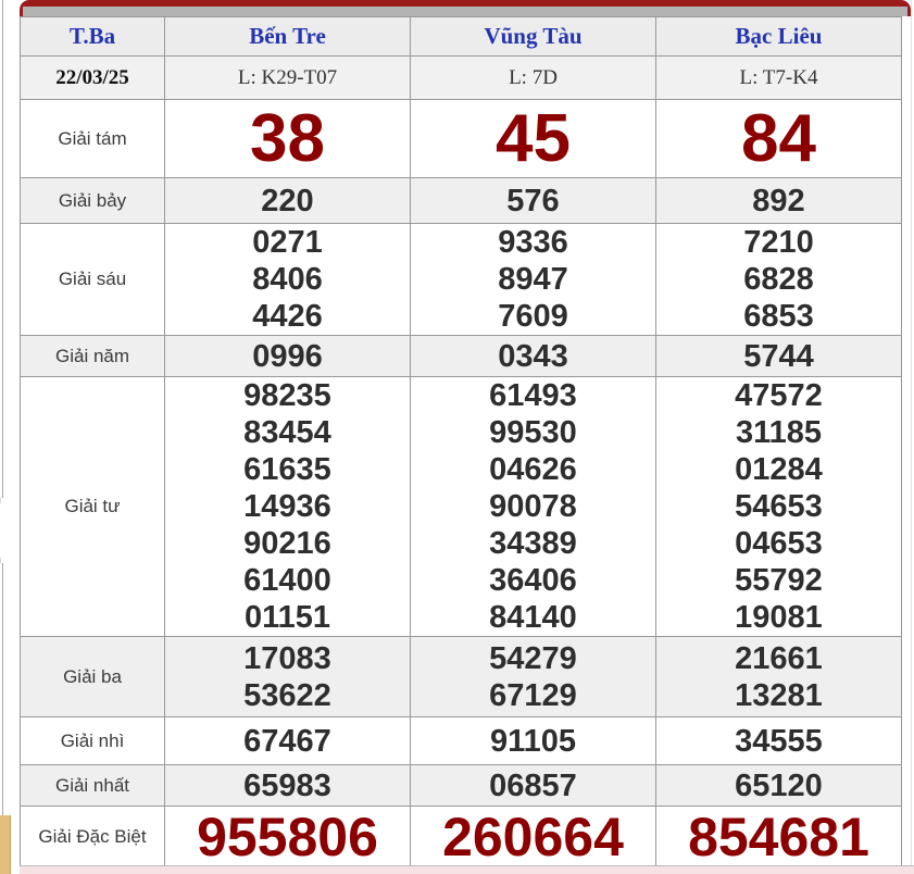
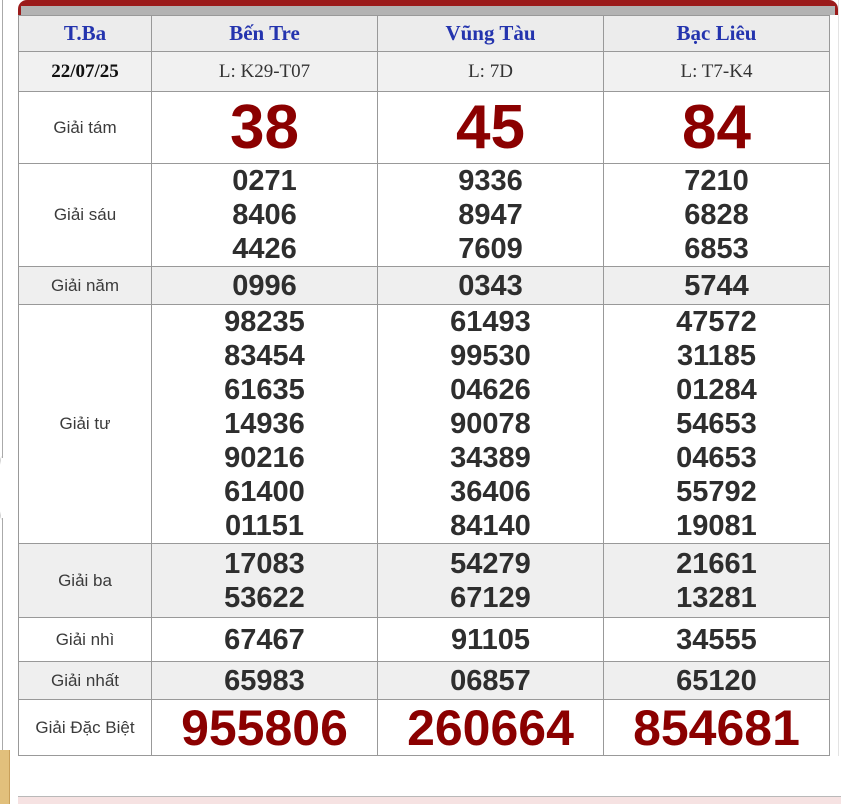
  T.Ba	Bến Tre	Vũng Tàu	Bạc Liêu
- 22/03/25	L: K29-T07	L: 7D	L: T7-K4
+ 22/07/25	L: K29-T07	L: 7D	L: T7-K4
  Giải tám	38	45	84
- Giải bảy	220	576	892
  Giải sáu	027184064426	933689477609	721068286853
  Giải năm	0996	0343	5744
  Giải tư	98235834546163514936902166140001151	61493995300462690078343893640684140	47572311850128454653046535579219081
  Giải ba	1708353622	5427967129	2166113281
  Giải nhì	67467	91105	34555
  Giải nhất	65983	06857	65120
  Giải Đặc Biệt	955806	260664	854681
